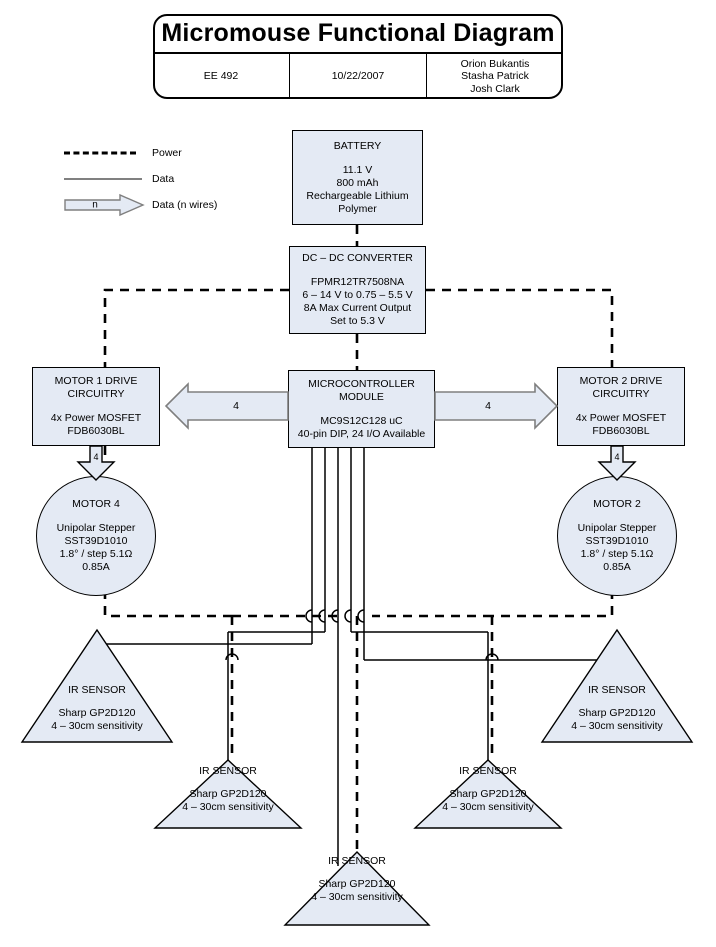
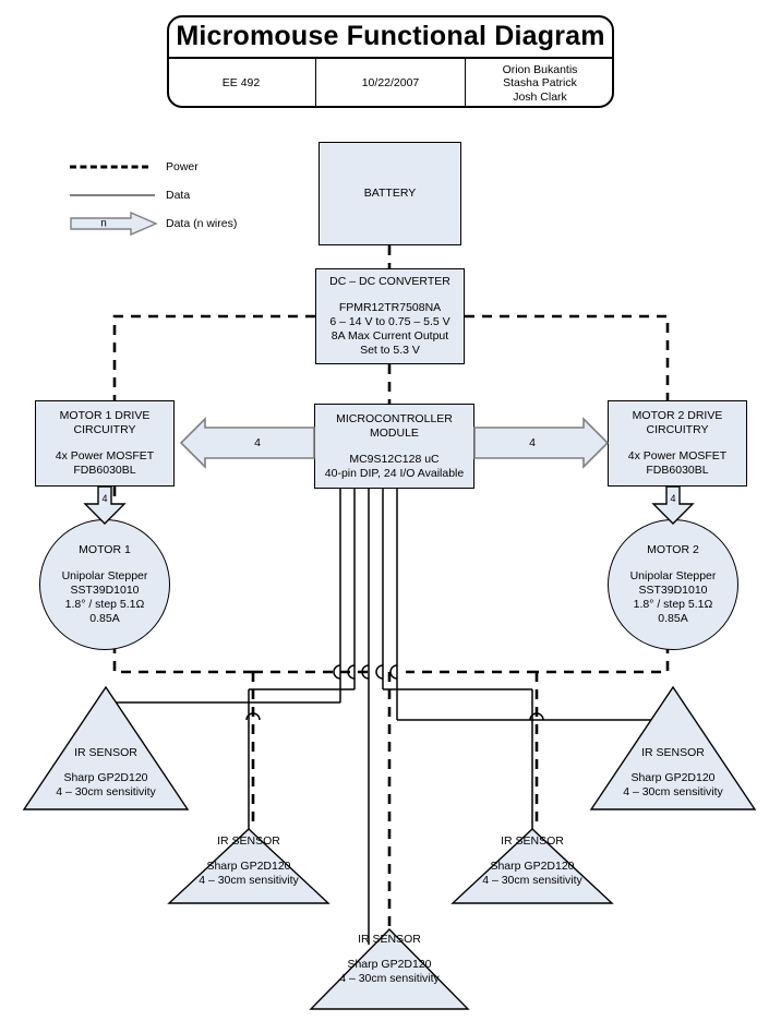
  Micromouse Functional Diagram
  EE 492
  10/22/2007
  Orion Bukantis
  Stasha Patrick
  Josh Clark
  Power
  Data
  n
  Data (n wires)
  BATTERY
- 11.1 V
- 800 mAh
- Rechargeable Lithium
- Polymer
  DC – DC CONVERTER
  FPMR12TR7508NA
  6 – 14 V to 0.75 – 5.5 V
  8A Max Current Output
  Set to 5.3 V
  MICROCONTROLLER
  MODULE
  MC9S12C128 uC
  40-pin DIP, 24 I/O Available
  MOTOR 1 DRIVE
  CIRCUITRY
  4x Power MOSFET
  FDB6030BL
  MOTOR 2 DRIVE
  CIRCUITRY
  4x Power MOSFET
  FDB6030BL
- MOTOR 4
+ MOTOR 1
  Unipolar Stepper
  SST39D1010
  1.8° / step 5.1Ω
  0.85A
  MOTOR 2
  Unipolar Stepper
  SST39D1010
  1.8° / step 5.1Ω
  0.85A
  4
  4
  4
  4
  IR SENSOR
  Sharp GP2D120
  4 – 30cm sensitivity
  IR SENSOR
  Sharp GP2D120
  4 – 30cm sensitivity
  IR SENSOR
  Sharp GP2D120
  4 – 30cm sensitivity
  IR SENSOR
  Sharp GP2D120
  4 – 30cm sensitivity
  IR SENSOR
  Sharp GP2D120
  4 – 30cm sensitivity
